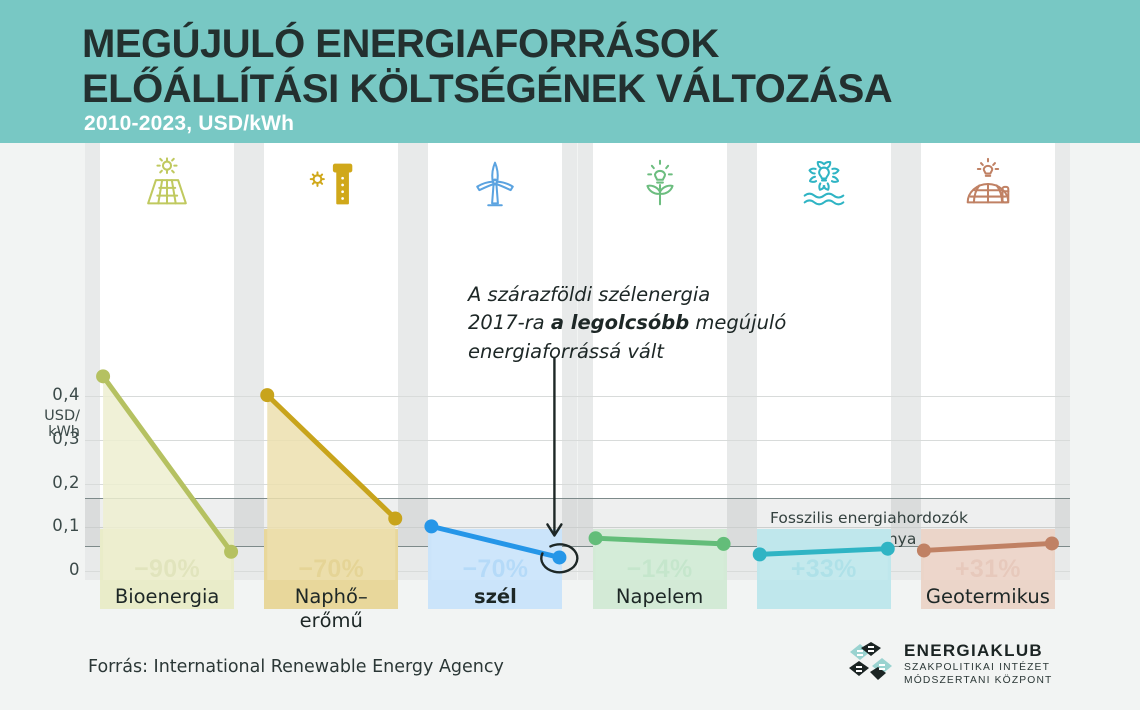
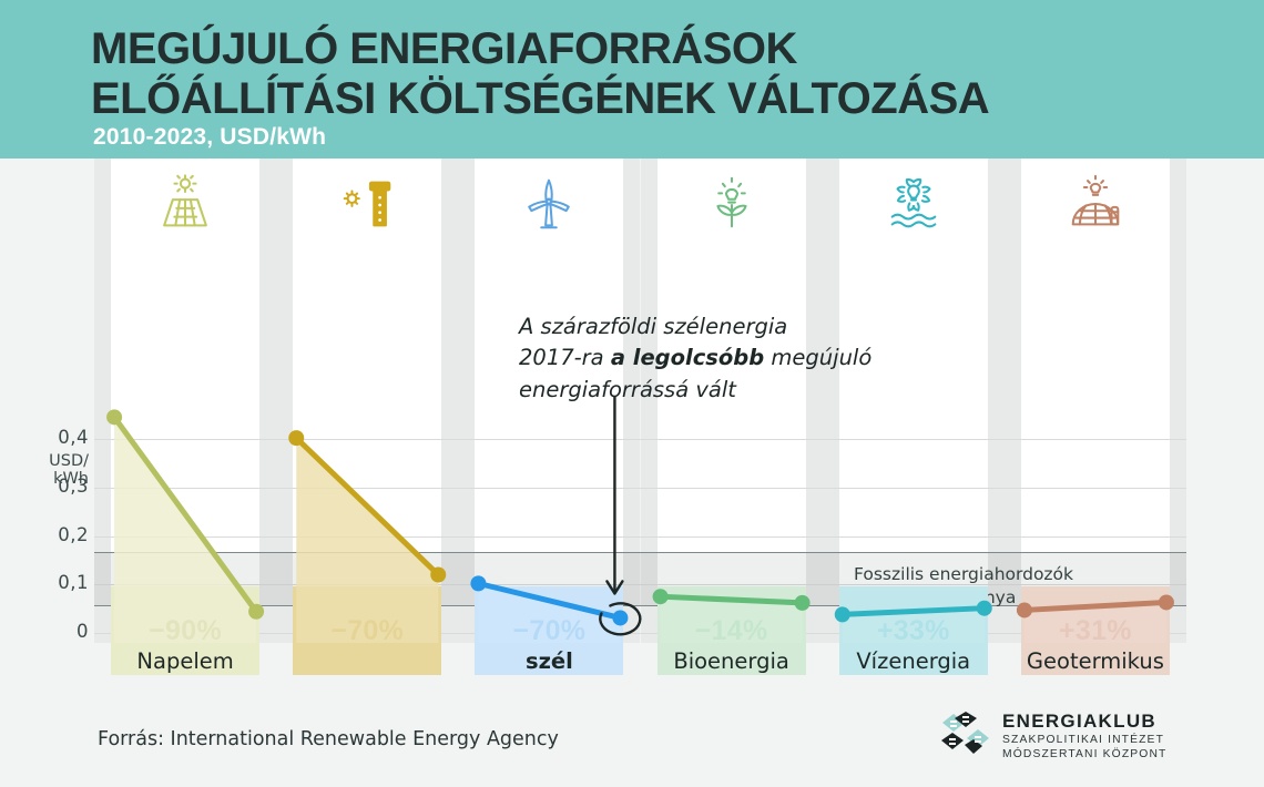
  MEGÚJULÓ ENERGIAFORRÁSOK
  ELŐÁLLÍTÁSI KÖLTSÉGÉNEK VÁLTOZÁSA
  2010-2023, USD/kWh
  Fosszilis energiahordozók
  0
  0,1
  0,2
  0,3
  0,4
  USD/
  kWh
  −70%
  +33%
  A szárazföldi szélenergia
  2017-ra a legolcsóbb megújuló
  energiaforrássá vált
- Bioenergia
+ Napelem
- Naphő–
- erőmű
  szél
- Napelem
+ Bioenergia
+ Vízenergia
  Geotermikus
  Forrás: International Renewable Energy Agency
  ENERGIAKLUB
  SZAKPOLITIKAI INTÉZET
  MÓDSZERTANI KÖZPONT
